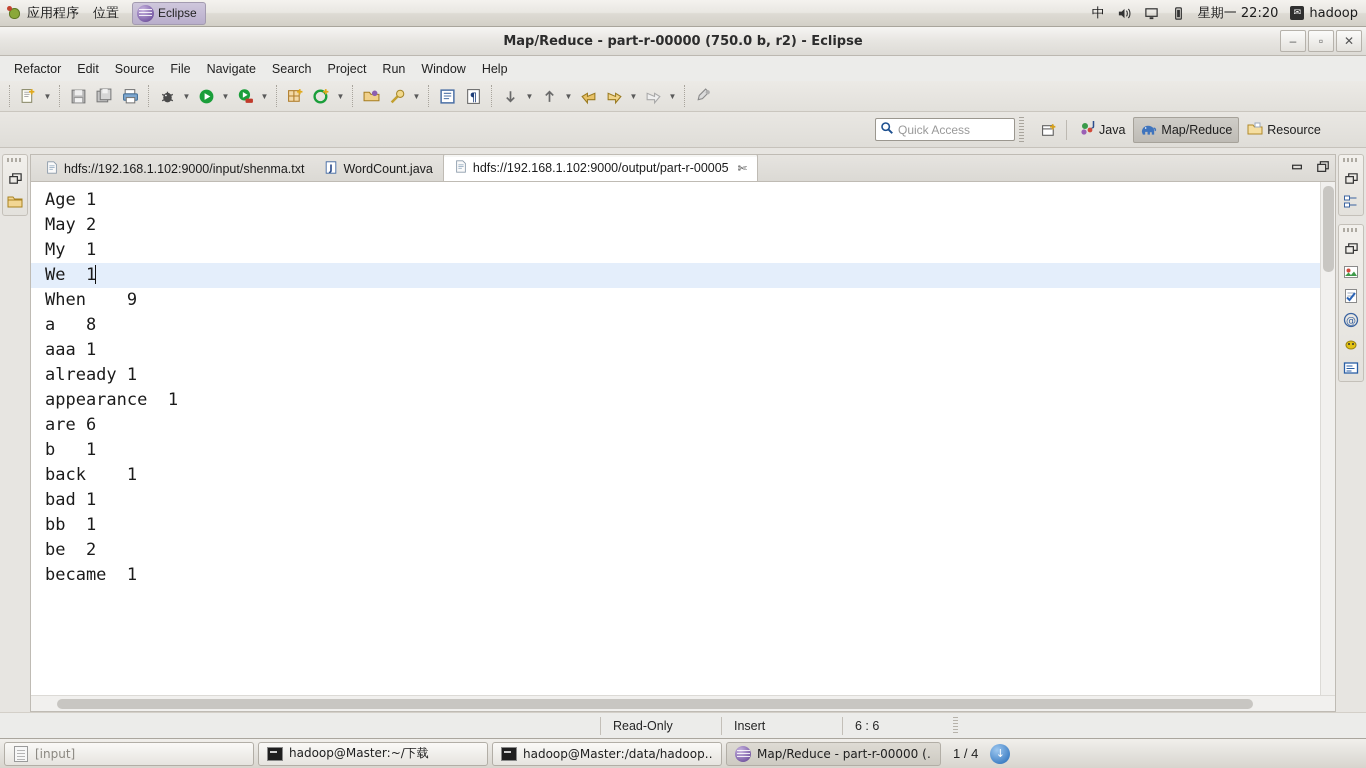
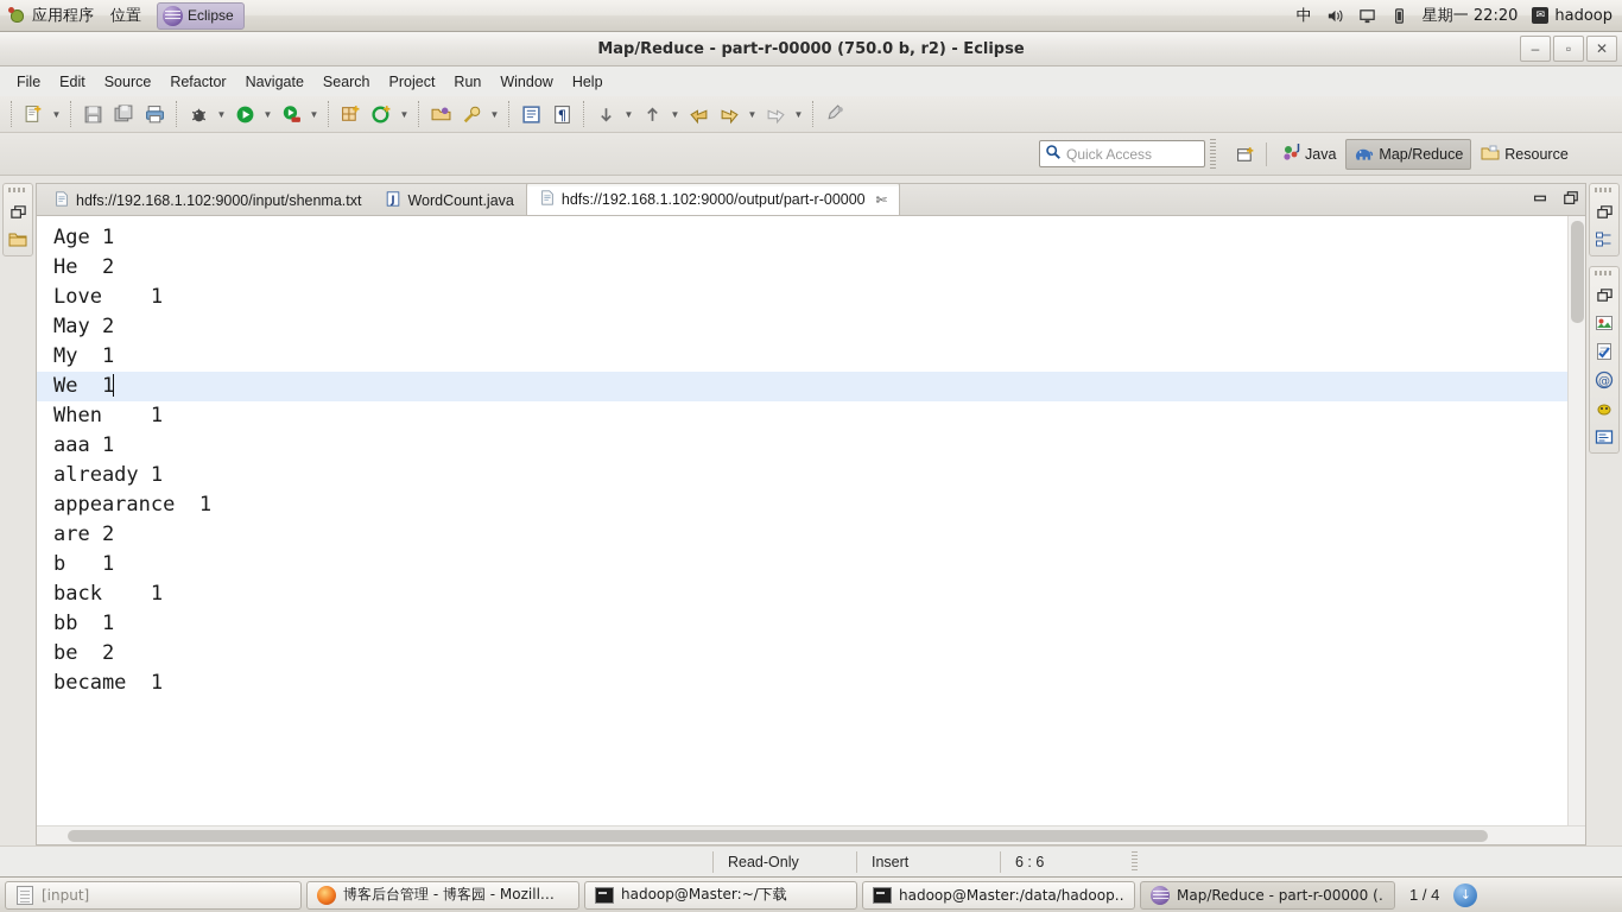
  应用程序
  位置
  Eclipse
  中
  星期一 22:20
  ✉
  hadoop
  Map/Reduce - part-r-00000 (750.0 b, r2) - Eclipse
  –
  ▫
  ✕
- Refactor
+ File
  Edit
  Source
- File
+ Refactor
  Navigate
  Search
  Project
  Run
  Window
  Help
  ▼
  ▼
  ▼
  ▼
  ▼
  ▼
  ¶
  ▼
  ▼
  ▼
  ▼
  Quick Access
  J
  Java
  Map/Reduce
  Resource
  hdfs://192.168.1.102:9000/input/shenma.txt
  J
  WordCount.java
- hdfs://192.168.1.102:9000/output/part-r-00005
+ hdfs://192.168.1.102:9000/output/part-r-00000
  ✄
  Age 1
+ He 2
+ Love 1
  May 2
  My 1
  We 1
- When 9
+ When 1
- a 8
  aaa 1
  already 1
  appearance 1
- are 6
+ are 2
  b 1
  back 1
- bad 1
  bb 1
  be 2
  became 1
  @
  Read-Only
  Insert
  6 : 6
  [input]
+ 博客后台管理 - 博客园 - Mozill…
  hadoop@Master:~/下载
  hadoop@Master:/data/hadoop…
  Map/Reduce - part-r-00000 (
  1 / 4
  ↓
